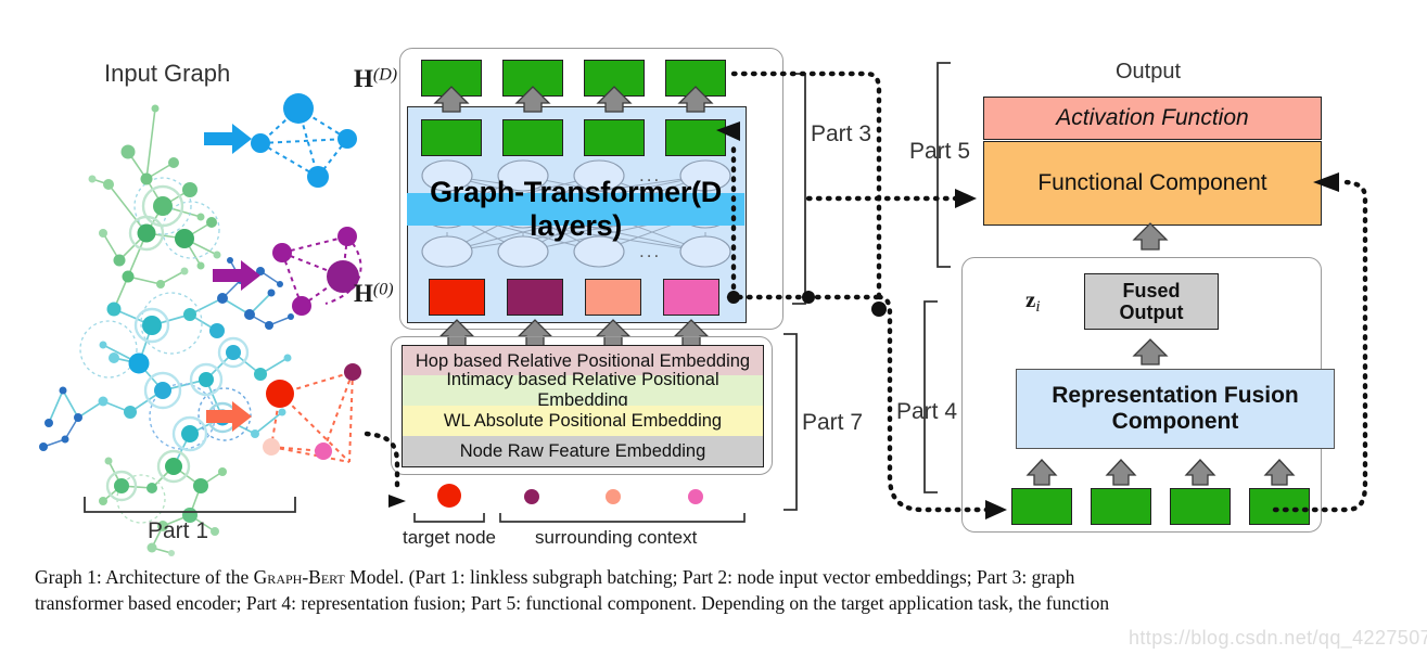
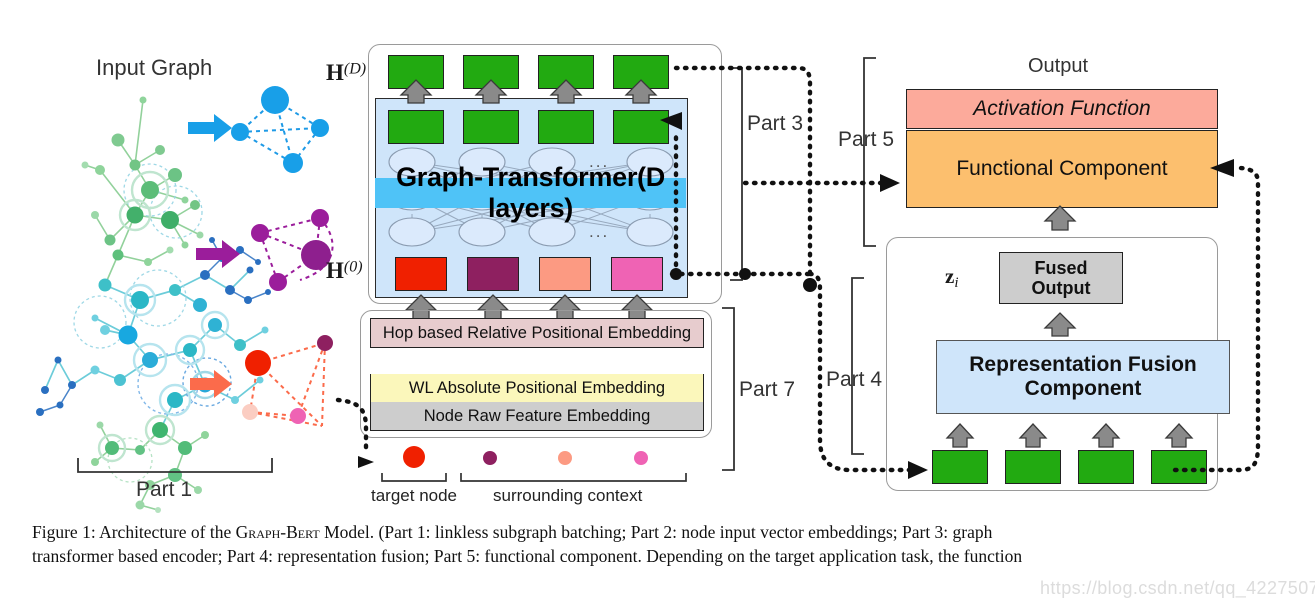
  Input Graph
  Part 1
  H(D)
  H(0)
  ...
  ...
  Graph-Transformer(D layers)
  Part 3
  Hop based Relative Positional Embedding
- Intimacy based Relative Positional Embedding
  WL Absolute Positional Embedding
  Node Raw Feature Embedding
  target node
  surrounding context
  Part 7
  Output
  Activation Function
  Functional Component
  Part 5
  Fused
  Output
  zi
  Representation Fusion Component
  Part 4
- Graph 1: Architecture of the Graph-Bert Model. (Part 1: linkless subgraph batching; Part 2: node input vector embeddings; Part 3: graph
+ Figure 1: Architecture of the Graph-Bert Model. (Part 1: linkless subgraph batching; Part 2: node input vector embeddings; Part 3: graph
  transformer based encoder; Part 4: representation fusion; Part 5: functional component. Depending on the target application task, the function
  https://blog.csdn.net/qq_4227507
